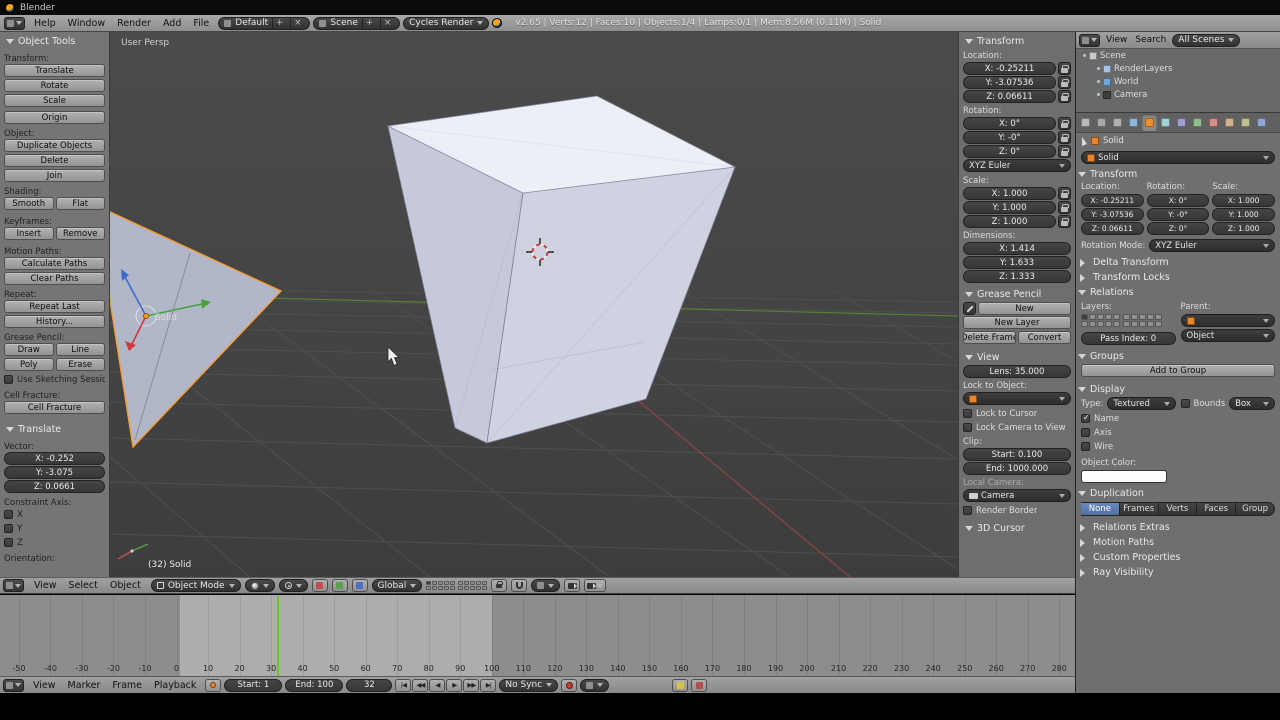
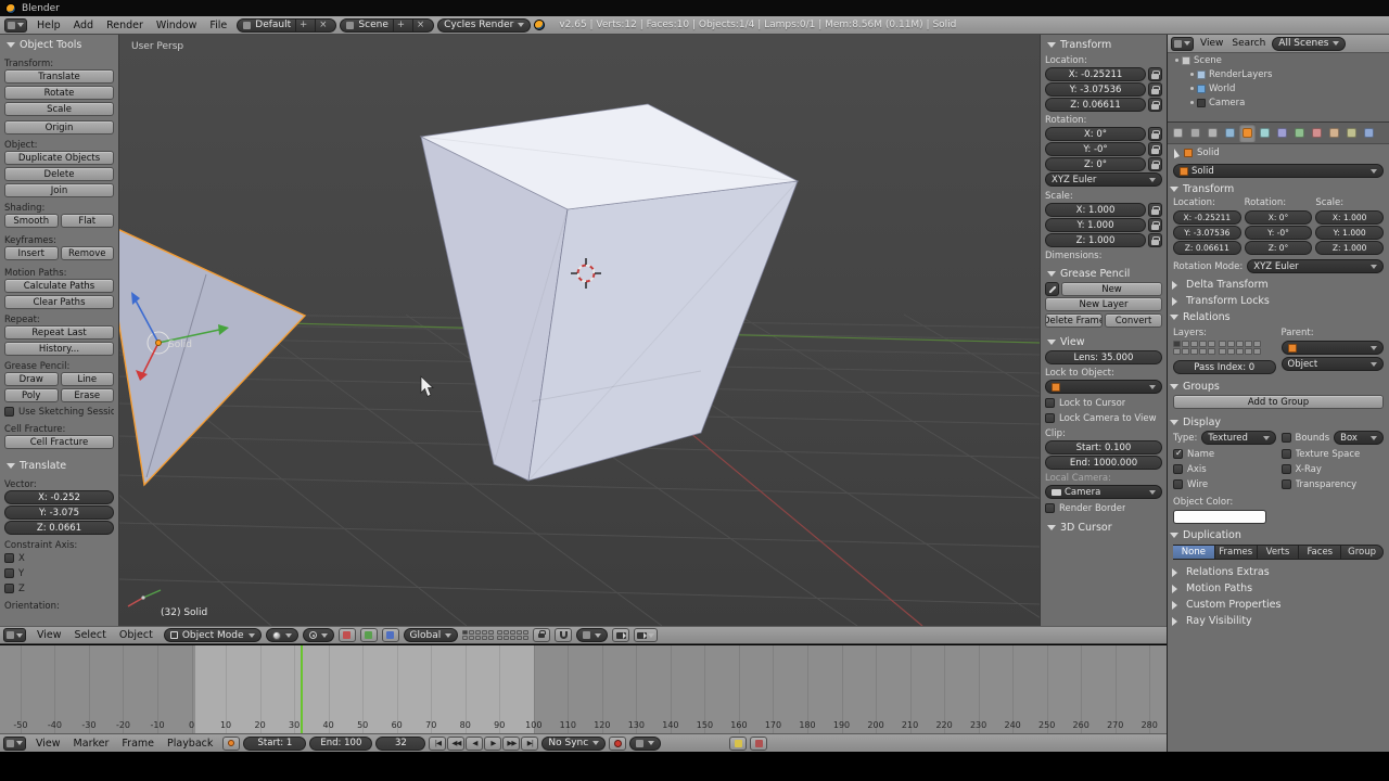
  Blender
  Help
- Window
+ Add
  Render
- Add
+ Window
  File
  Default
  +
  ×
  Scene
  +
  ×
  Cycles Render
  v2.65 | Verts:12 | Faces:10 | Objects:1/4 | Lamps:0/1 | Mem:8.56M (0.11M) | Solid
  Solid
  User Persp
  (32) Solid
  Object Tools
  Transform:
  Translate
  Rotate
  Scale
  Origin
  Object:
  Duplicate Objects
  Delete
  Join
  Shading:
  Smooth
  Flat
  Keyframes:
  Insert
  Remove
  Motion Paths:
  Calculate Paths
  Clear Paths
  Repeat:
  Repeat Last
  History...
  Grease Pencil:
  Draw
  Line
  Poly
  Erase
  Use Sketching Sessio
  Cell Fracture:
  Cell Fracture
  Translate
  Vector:
  X: -0.252
  Y: -3.075
  Z: 0.0661
  Constraint Axis:
  X
  Y
  Z
  Orientation:
  Transform
  Location:
  X: -0.25211
  Y: -3.07536
  Z: 0.06611
  Rotation:
  X: 0°
  Y: -0°
  Z: 0°
  XYZ Euler
  Scale:
  X: 1.000
  Y: 1.000
  Z: 1.000
  Dimensions:
- X: 1.414
- Y: 1.633
- Z: 1.333
  Grease Pencil
  New
  New Layer
  Delete Frame
  Convert
  View
  Lens: 35.000
  Lock to Object:
  Lock to Cursor
  Lock Camera to View
  Clip:
  Start: 0.100
  End: 1000.000
  Local Camera:
  Camera
  Render Border
  3D Cursor
  View
  Select
  Object
  Object Mode
  Global
  -50
  -40
  -30
  -20
  -10
  0
  10
  20
  30
  40
  50
  60
  70
  80
  90
  100
  110
  120
  130
  140
  150
  160
  170
  180
  190
  200
  210
  220
  230
  240
  250
  260
  270
  280
  View
  Marker
  Frame
  Playback
  Start: 1
  End: 100
  32
  |◀
  ◀◀
  ◀
  ▶
  ▶▶
  ▶|
  No Sync
  View
  Search
  All Scenes
  Scene
  RenderLayers
  World
  Camera
  Solid
  Solid
  Transform
  Location:
  X: -0.25211
  Y: -3.07536
  Z: 0.06611
  Rotation:
  X: 0°
  Y: -0°
  Z: 0°
  Scale:
  X: 1.000
  Y: 1.000
  Z: 1.000
  Rotation Mode:
  XYZ Euler
  Delta Transform
  Transform Locks
  Relations
  Layers:
  Pass Index: 0
  Parent:
  Object
  Groups
  Add to Group
  Display
  Type:
  Textured
  Name
  Axis
  Wire
  Object Color:
  Bounds
  Box
+ Texture Space
+ X-Ray
+ Transparency
  Duplication
  None
  Frames
  Verts
  Faces
  Group
  Relations Extras
  Motion Paths
  Custom Properties
  Ray Visibility
